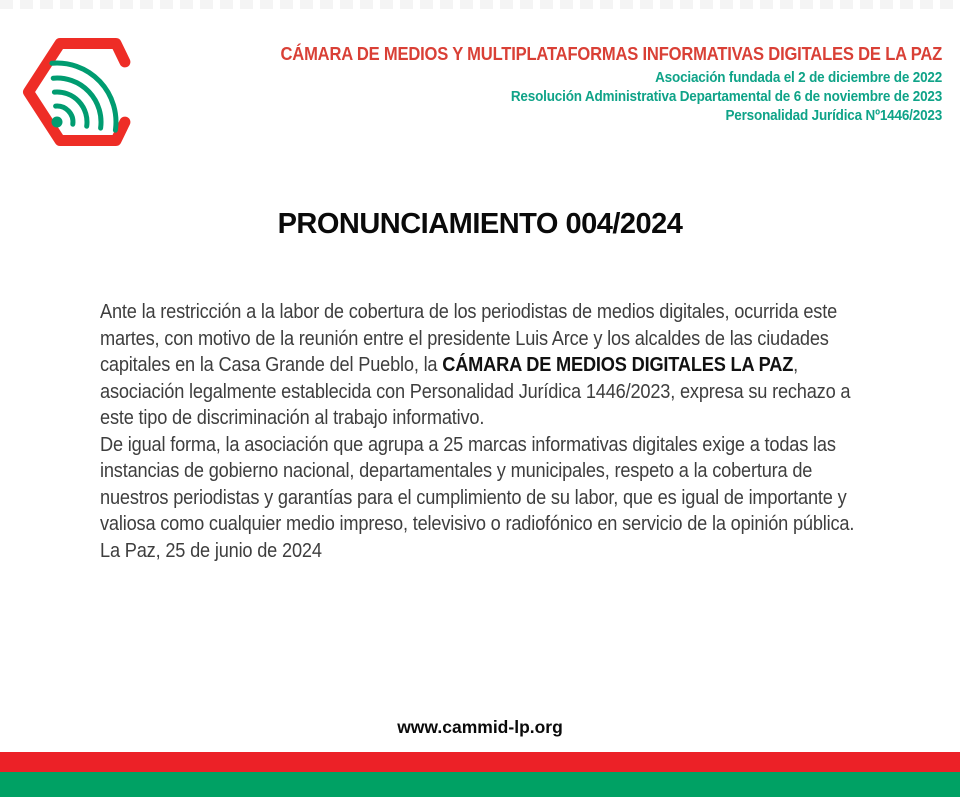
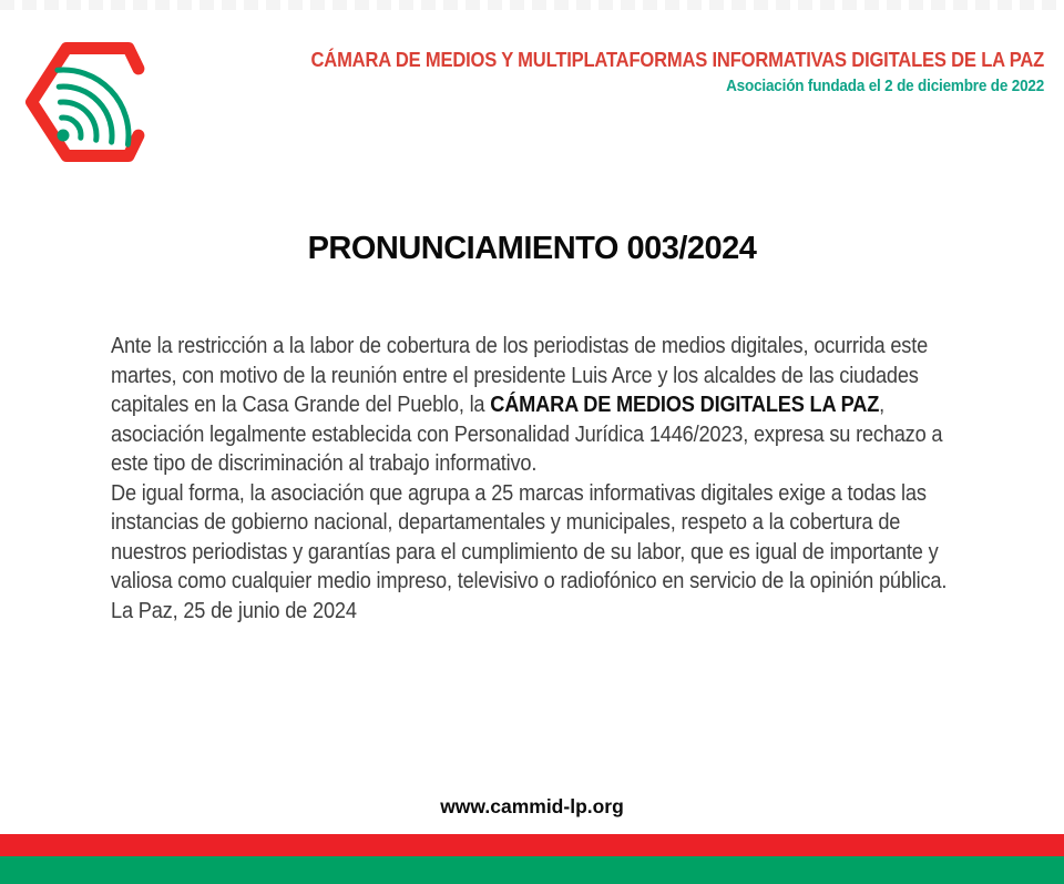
  CÁMARA DE MEDIOS Y MULTIPLATAFORMAS INFORMATIVAS DIGITALES DE LA PAZ
  Asociación fundada el 2 de diciembre de 2022
- Resolución Administrativa Departamental de 6 de noviembre de 2023
- Personalidad Jurídica Nº1446/2023
- PRONUNCIAMIENTO 004/2024
+ PRONUNCIAMIENTO 003/2024
  Ante la restricción a la labor de cobertura de los periodistas de medios digitales, ocurrida este martes, con motivo de la reunión entre el presidente Luis Arce y los alcaldes de las ciudades capitales en la Casa Grande del Pueblo, la CÁMARA DE MEDIOS DIGITALES LA PAZ, asociación legalmente establecida con Personalidad Jurídica 1446/2023, expresa su rechazo a este tipo de discriminación al trabajo informativo.
  De igual forma, la asociación que agrupa a 25 marcas informativas digitales exige a todas las instancias de gobierno nacional, departamentales y municipales, respeto a la cobertura de nuestros periodistas y garantías para el cumplimiento de su labor, que es igual de importante y valiosa como cualquier medio impreso, televisivo o radiofónico en servicio de la opinión pública.
  La Paz, 25 de junio de 2024
  www.cammid-lp.org
